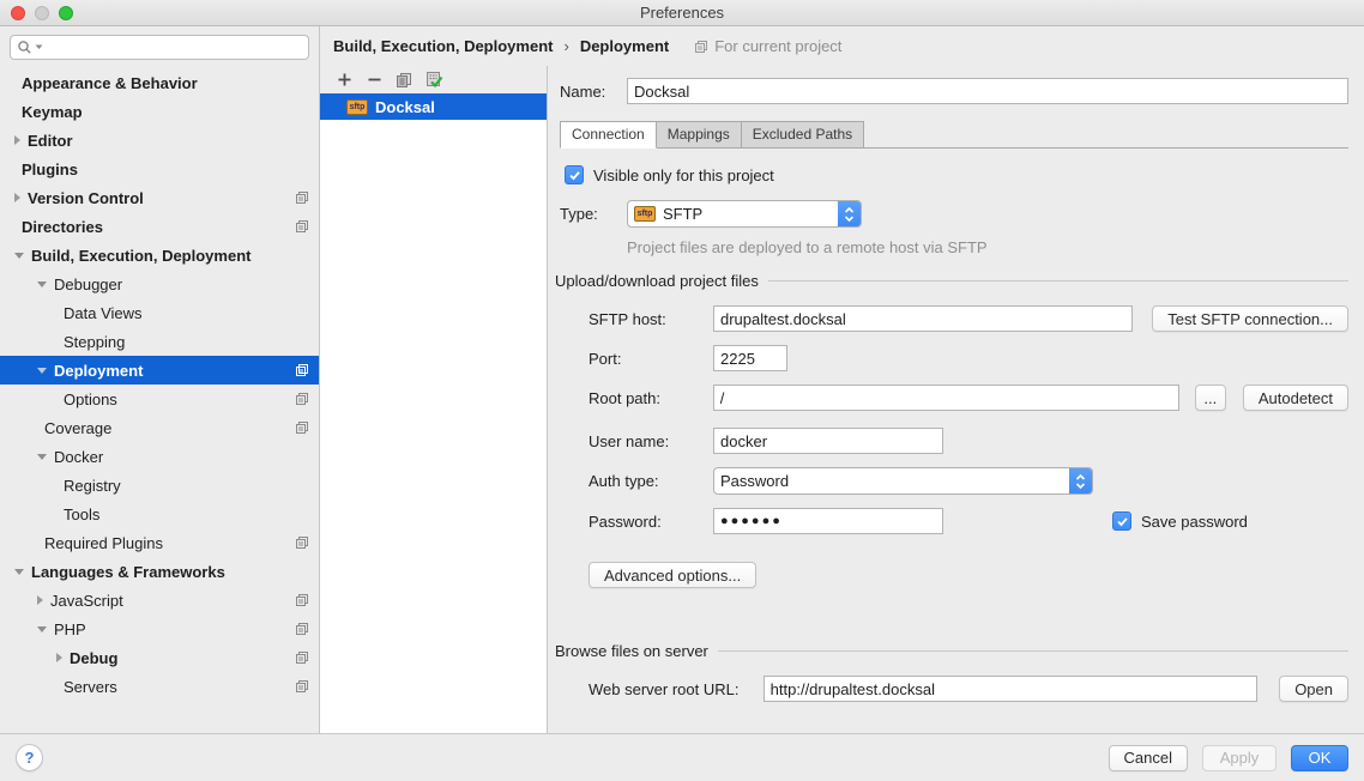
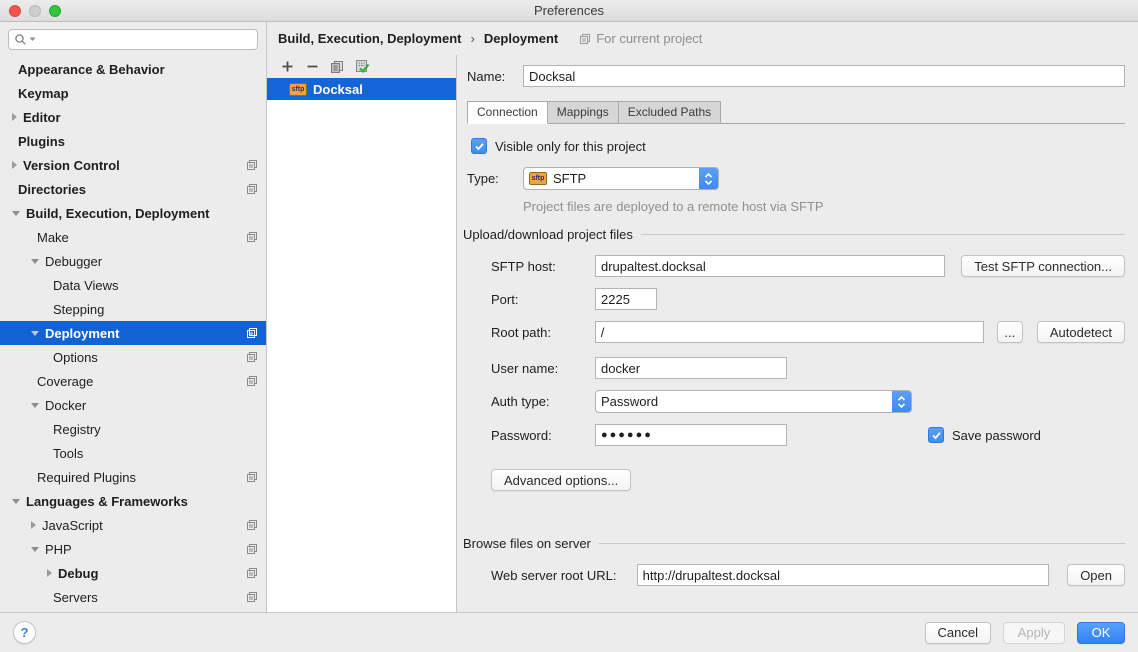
  Preferences
  Appearance & Behavior
  Keymap
  Editor
  Plugins
  Version Control
  Directories
  Build, Execution, Deployment
+ Make
  Debugger
  Data Views
  Stepping
  Deployment
  Options
  Coverage
  Docker
  Registry
  Tools
  Required Plugins
  Languages & Frameworks
  JavaScript
  PHP
  Debug
  Servers
  Build, Execution, Deployment
  ›
  Deployment
  For current project
  Docksal
  Name:
  Docksal
  Connection
  Mappings
  Excluded Paths
  Visible only for this project
  Type:
  SFTP
  Project files are deployed to a remote host via SFTP
  Upload/download project files
  SFTP host:
  drupaltest.docksal
  Test SFTP connection...
  Port:
  2225
  Root path:
  /
  ...
  Autodetect
  User name:
  docker
  Auth type:
  Password
  Password:
  ●●●●●●
  Save password
  Advanced options...
  Browse files on server
  Web server root URL:
  http://drupaltest.docksal
  Open
  ?
  Cancel
  Apply
  OK
